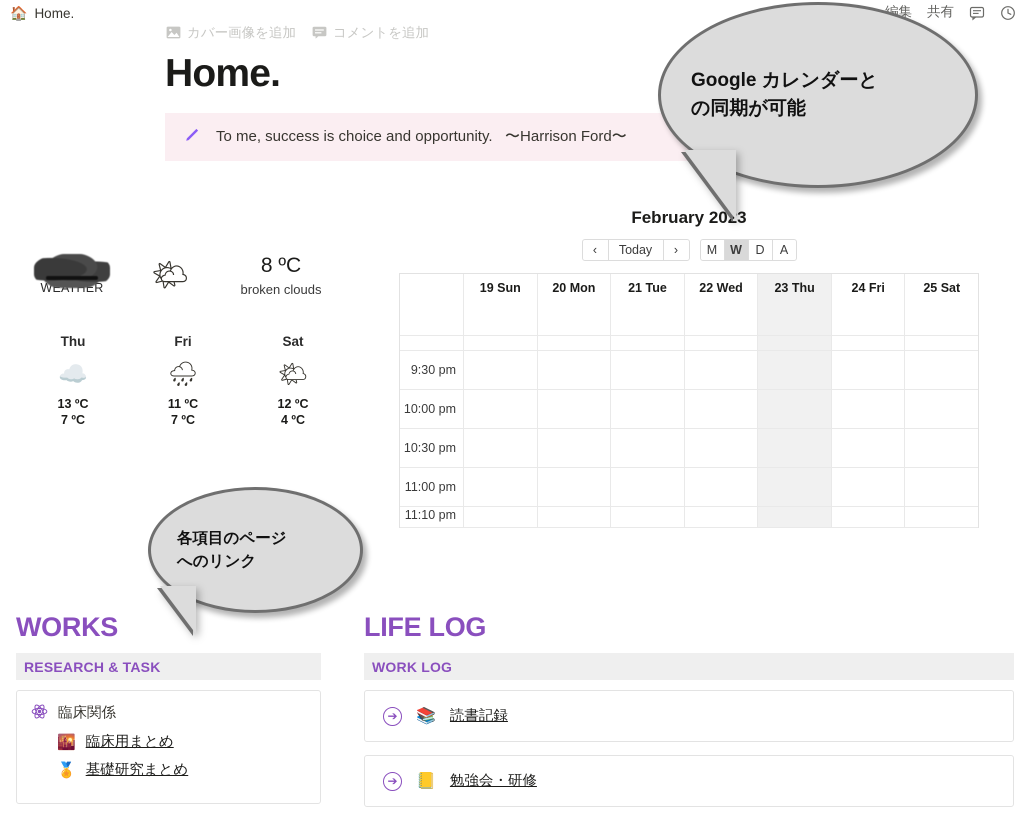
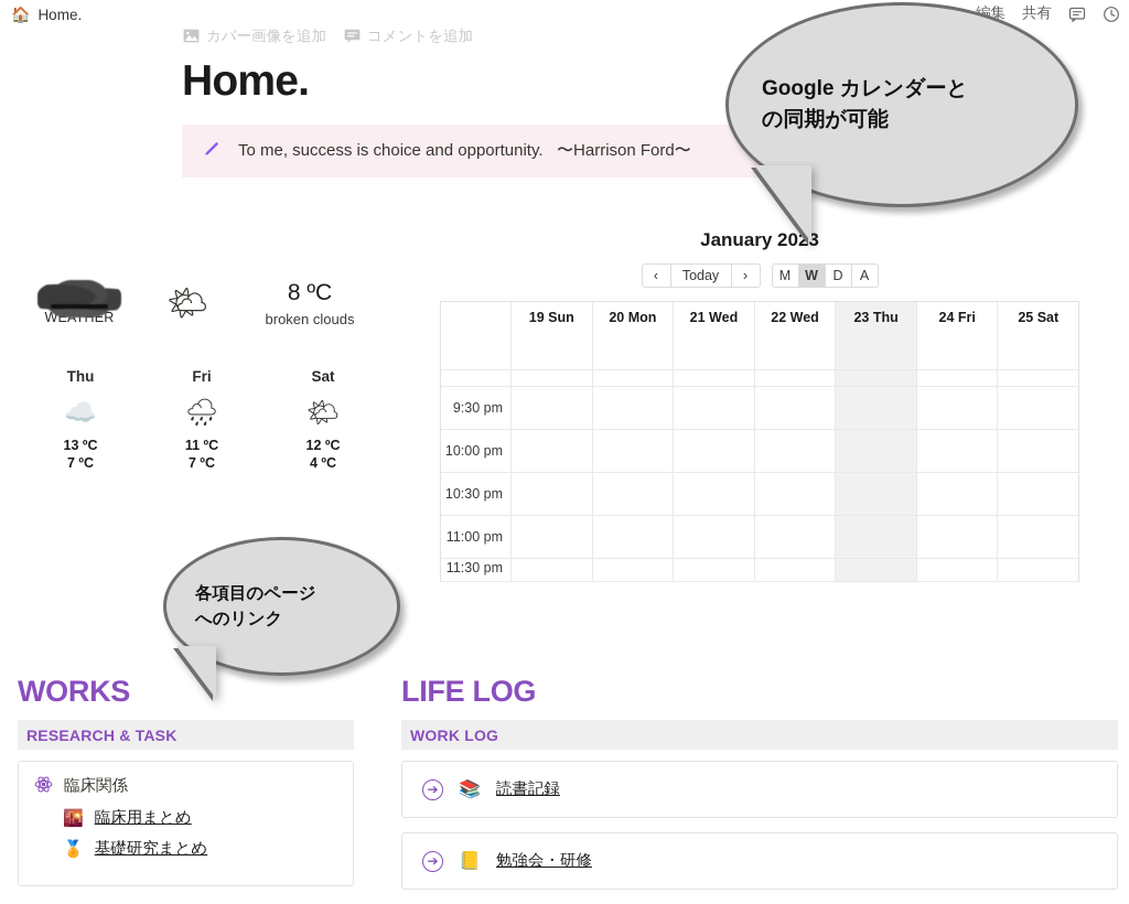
  🏠
  Home.
  共有
  カバー画像を追加
  コメントを追加
  Home.
  To me, success is choice and opportunity. 〜Harrison Ford〜
  WEATHER
  🌤
  8 ºC
  broken clouds
  Thu
  ☁️
  13 ºC
  7 ºC
  Fri
  🌧
  11 ºC
  7 ºC
  Sat
  🌤
  12 ºC
  4 ºC
- February 2023
+ January 2023
  ‹
  Today
  ›
  M
  W
  D
  A
  19 Sun
  20 Mon
- 21 Tue
+ 21 Wed
  22 Wed
  23 Thu
  24 Fri
  25 Sat
  9:30 pm
  10:00 pm
  10:30 pm
  11:00 pm
- 11:10 pm
+ 11:30 pm
  WORKS
  RESEARCH & TASK
  臨床関係
  🌇
  臨床用まとめ
  🏅
  基礎研究まとめ
  LIFE LOG
  WORK LOG
  ➔
  📚
  読書記録
  ➔
  📒
  勉強会・研修
  Google カレンダーと
  の同期が可能
  各項目のページ
  へのリンク
